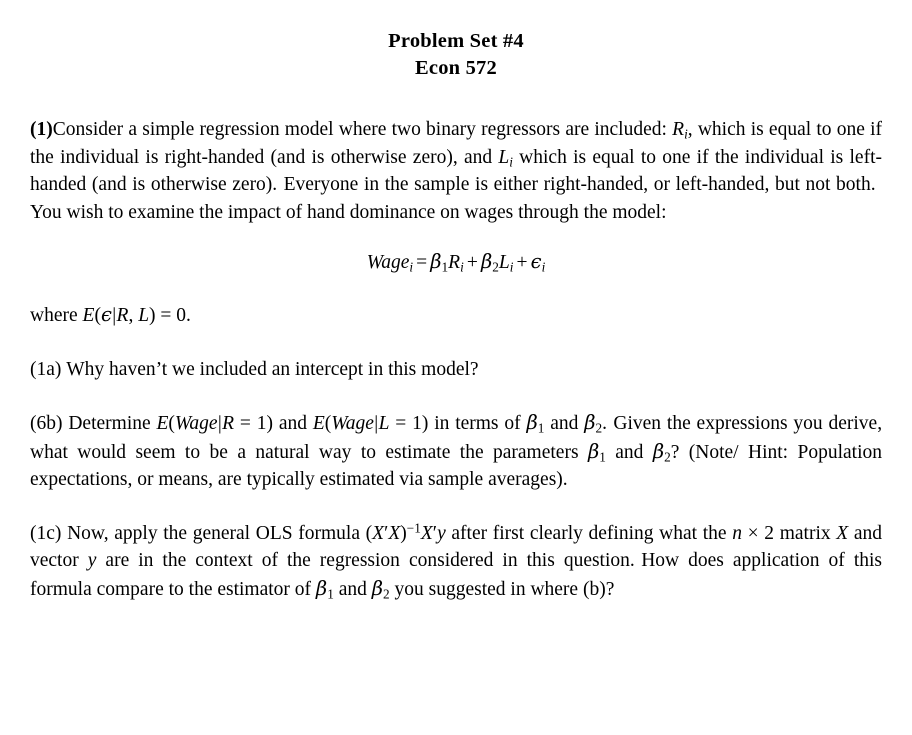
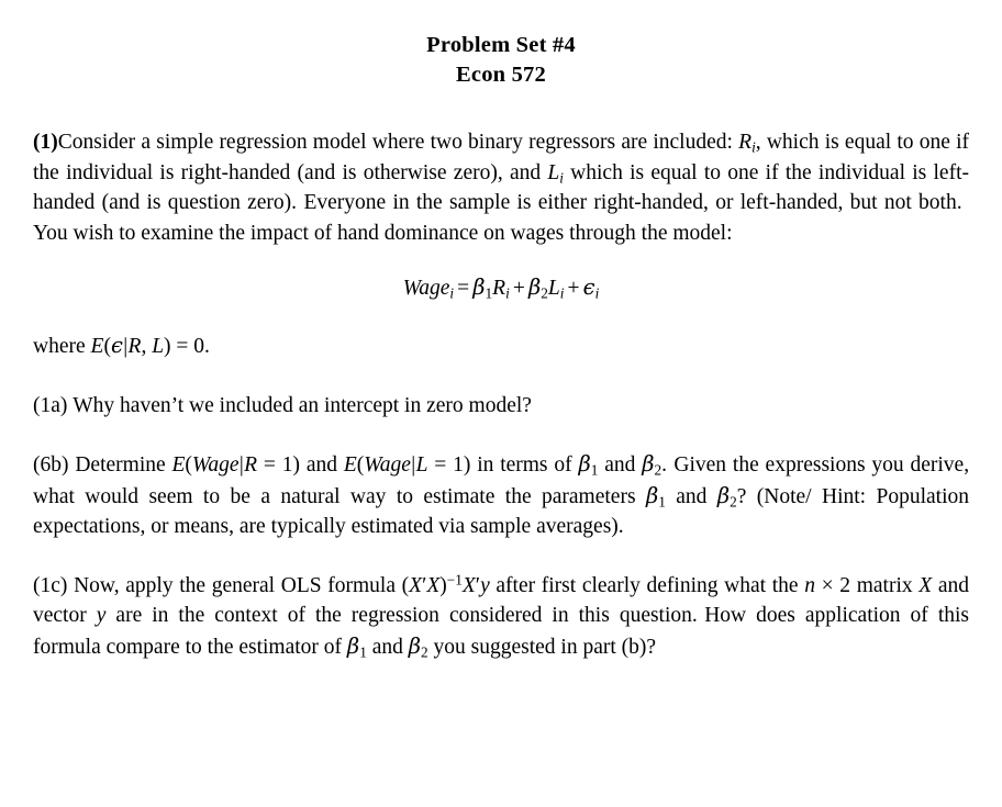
  Problem Set #4
  Econ 572
- (1)Consider a simple regression model where two binary regressors are included: Ri, which is equal to one if the individual is right-handed (and is otherwise zero), and Li which is equal to one if the individual is left-handed (and is otherwise zero). Everyone in the sample is either right-handed, or left-handed, but not both.You wish to examine the impact of hand dominance on wages through the model:
+ (1)Consider a simple regression model where two binary regressors are included: Ri, which is equal to one if the individual is right-handed (and is otherwise zero), and Li which is equal to one if the individual is left-handed (and is question zero). Everyone in the sample is either right-handed, or left-handed, but not both.You wish to examine the impact of hand dominance on wages through the model:
  Wagei = β1Ri + β2Li + ϵi
  where E(ϵ|R, L) = 0.
- (1a) Why haven’t we included an intercept in this model?
+ (1a) Why haven’t we included an intercept in zero model?
  (6b) Determine E(Wage|R = 1) and E(Wage|L = 1) in terms of β1 and β2. Given the expressions you derive, what would seem to be a natural way to estimate the parameters β1 and β2? (Note/ Hint: Population expectations, or means, are typically estimated via sample averages).
- (1c) Now, apply the general OLS formula (X′X)−1X′y after first clearly defining what the n × 2 matrix X and vector y are in the context of the regression considered in this question. How does application of this formula compare to the estimator of β1 and β2 you suggested in where (b)?
+ (1c) Now, apply the general OLS formula (X′X)−1X′y after first clearly defining what the n × 2 matrix X and vector y are in the context of the regression considered in this question. How does application of this formula compare to the estimator of β1 and β2 you suggested in part (b)?
